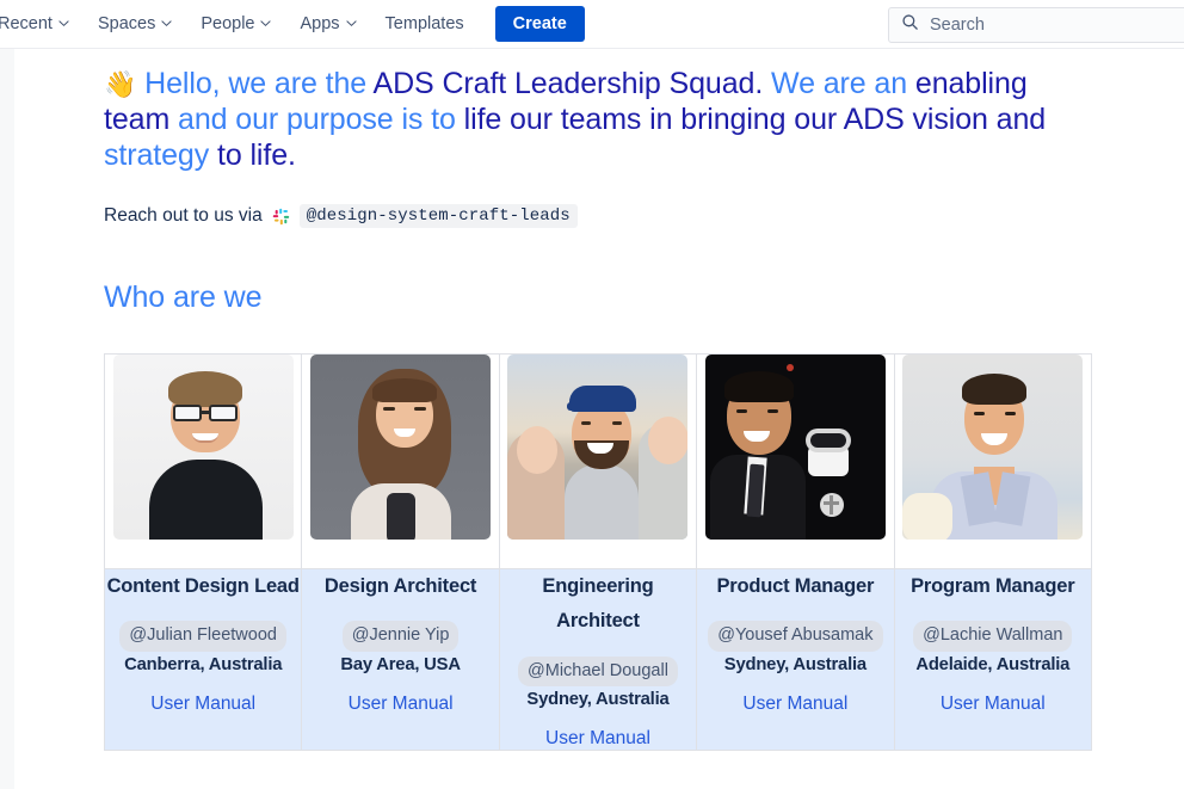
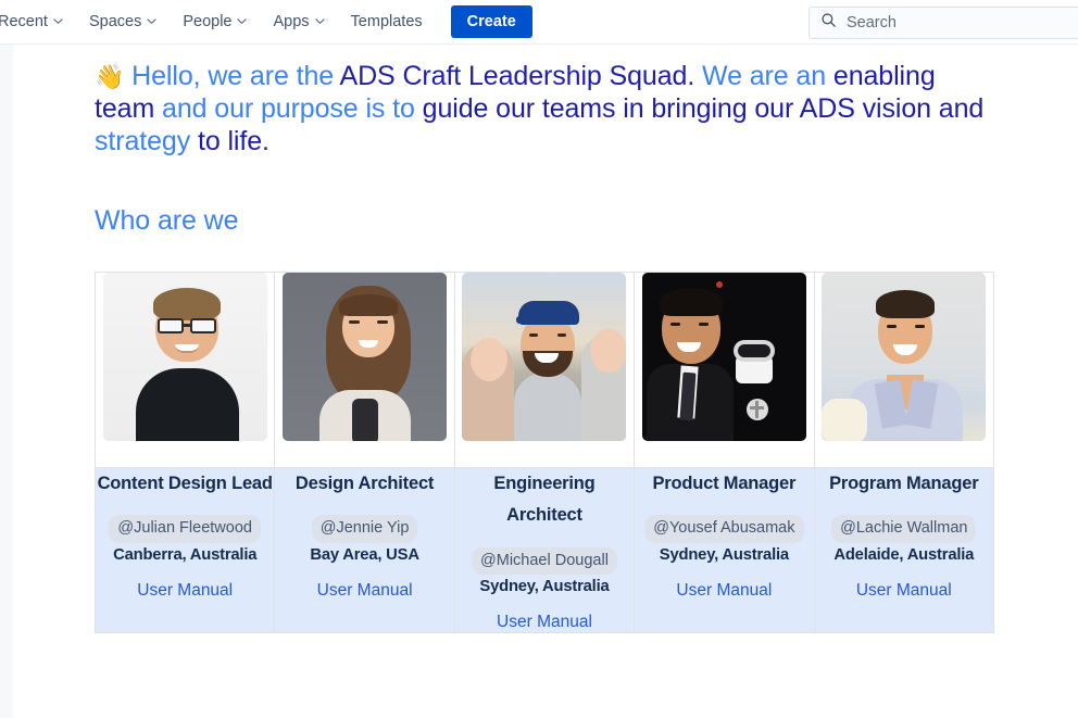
  Recent
  Spaces
  People
  Apps
  Templates
  Create
  Search
- 👋 Hello, we are the ADS Craft Leadership Squad. We are an enabling team and our purpose is to life our teams in bringing our ADS vision and strategy to life.
+ 👋 Hello, we are the ADS Craft Leadership Squad. We are an enabling team and our purpose is to guide our teams in bringing our ADS vision and strategy to life.
- Reach out to us via
- @design-system-craft-leads
  Who are we
  Content Design Lead @Julian Fleetwood Canberra, Australia User Manual	Design Architect @Jennie Yip Bay Area, USA User Manual	Engineering Architect @Michael Dougall Sydney, Australia User Manual	Product Manager @Yousef Abusamak Sydney, Australia User Manual	Program Manager @Lachie Wallman Adelaide, Australia User Manual
